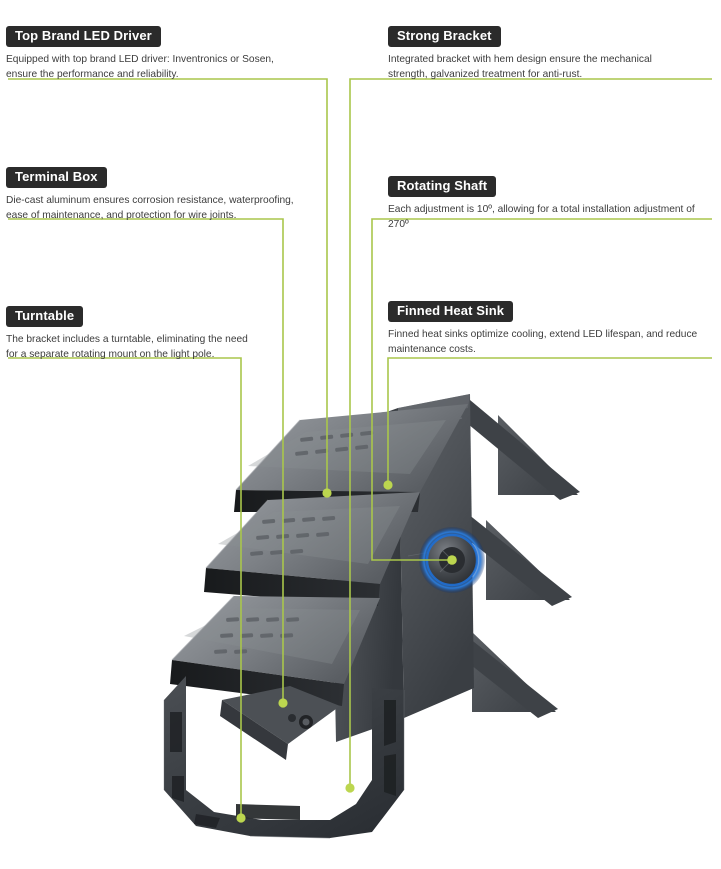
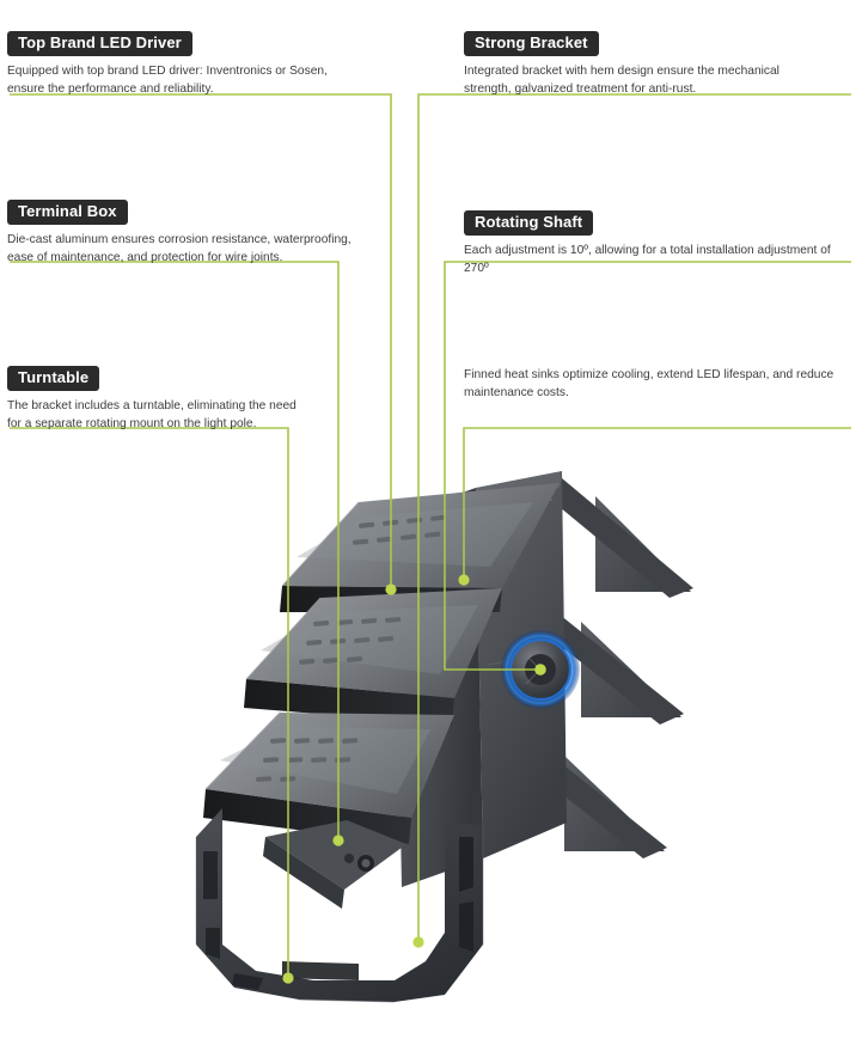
  Top Brand LED Driver
  Equipped with top brand LED driver: Inventronics or Sosen,
  ensure the performance and reliability.
  Strong Bracket
  Integrated bracket with hem design ensure the mechanical
  strength, galvanized treatment for anti-rust.
  Terminal Box
  Die-cast aluminum ensures corrosion resistance, waterproofing,
  ease of maintenance, and protection for wire joints.
  Rotating Shaft
  Each adjustment is 10º, allowing for a total installation adjustment of 270º
  Turntable
  The bracket includes a turntable, eliminating the need
  for a separate rotating mount on the light pole.
- Finned Heat Sink
  Finned heat sinks optimize cooling, extend LED lifespan, and reduce
  maintenance costs.
